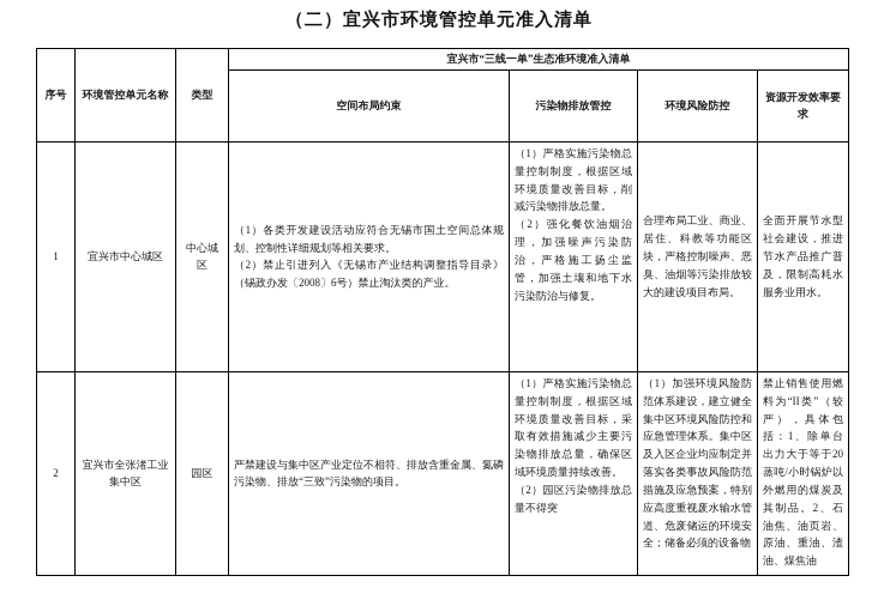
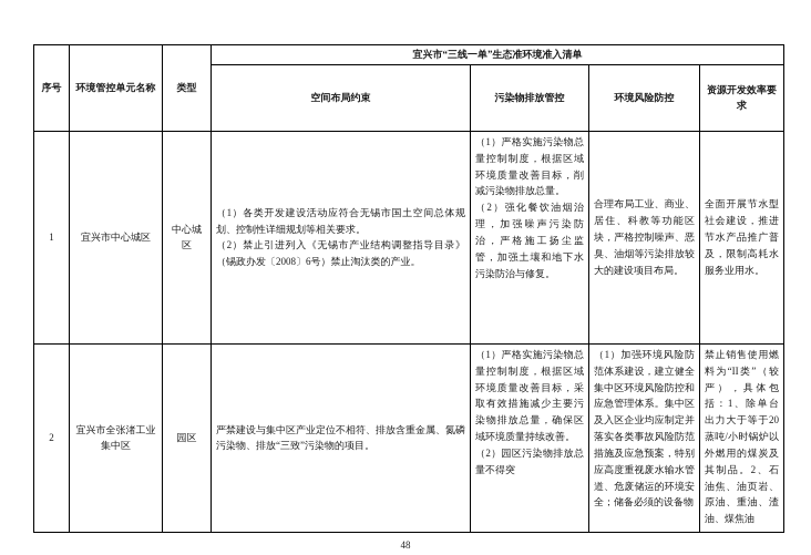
- （二）宜兴市环境管控单元准入清单
  序号	环境管控单元名称	类型	宜兴市“三线一单”生态准环境准入清单
  空间布局约束	污染物排放管控	环境风险防控	资源开发效率要求
  1	宜兴市中心城区	中心城区	（1）各类开发建设活动应符合无锡市国土空间总体规划、控制性详细规划等相关要求。 （2）禁止引进列入《无锡市产业结构调整指导目录》（锡政办发〔2008〕6号）禁止淘汰类的产业。	（1）严格实施污染物总量控制制度，根据区域环境质量改善目标，削减污染物排放总量。 （2）强化餐饮油烟治理，加强噪声污染防治，严格施工扬尘监管，加强土壤和地下水污染防治与修复。	合理布局工业、商业、居住、科教等功能区块，严格控制噪声、恶臭、油烟等污染排放较大的建设项目布局。	全面开展节水型社会建设，推进节水产品推广普及，限制高耗水服务业用水。
  2	宜兴市全张渚工业集中区	园区	严禁建设与集中区产业定位不相符、排放含重金属、氮磷污染物、排放“三致”污染物的项目。	（1）严格实施污染物总量控制制度，根据区域环境质量改善目标，采取有效措施减少主要污染物排放总量，确保区域环境质量持续改善。 （2）园区污染物排放总量不得突	（1）加强环境风险防范体系建设，建立健全集中区环境风险防控和应急管理体系。集中区及入区企业均应制定并落实各类事故风险防范措施及应急预案，特别应高度重视废水输水管道、危废储运的环境安全；储备必须的设备物	禁止销售使用燃料为“II类”（较严），具体包括：1、除单台出力大于等于20蒸吨/小时锅炉以外燃用的煤炭及其制品。2、石油焦、油页岩、原油、重油、渣油、煤焦油
+ 48
